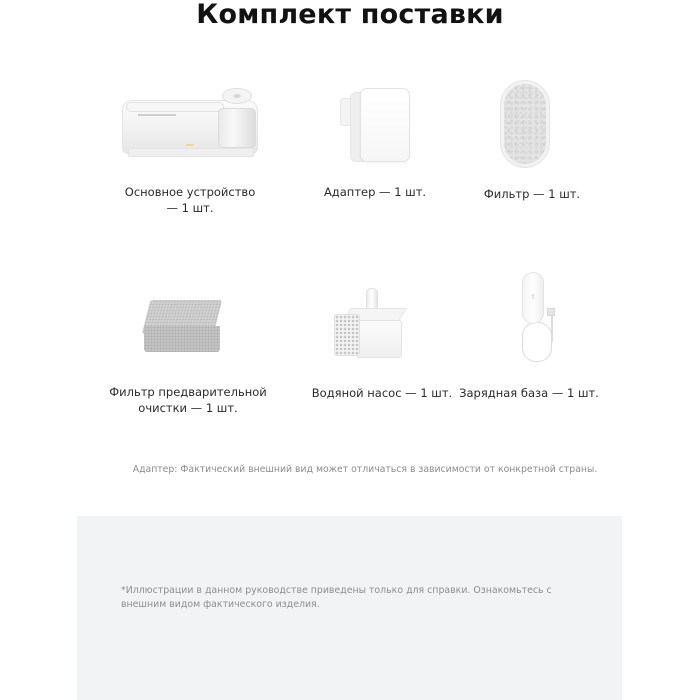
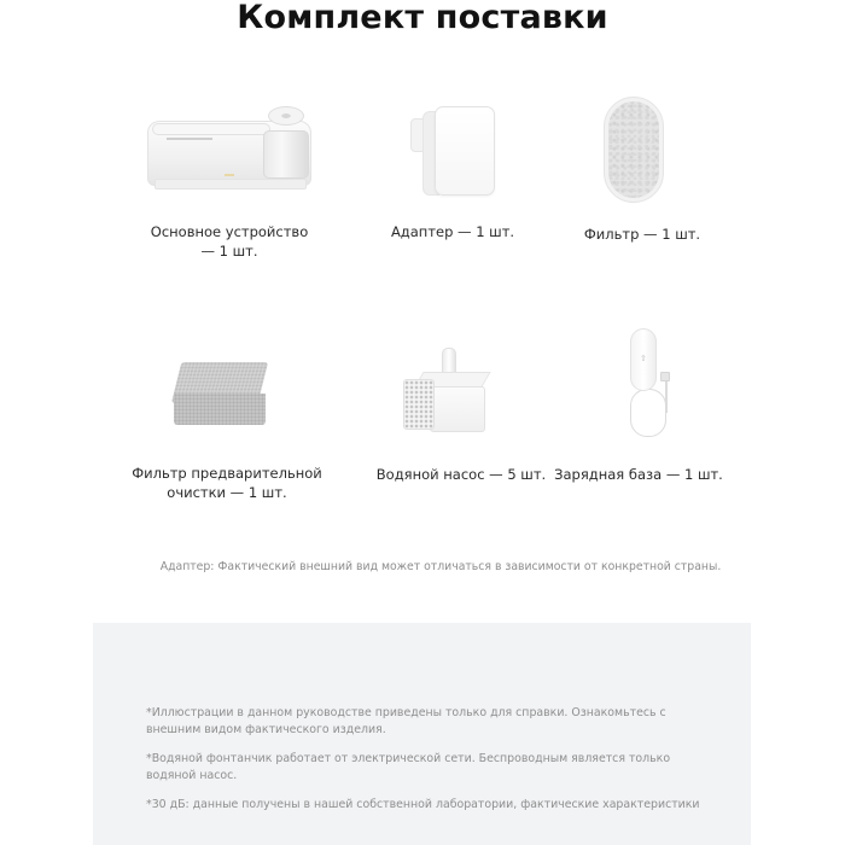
  Комплект поставки
  Основное устройство
  — 1 шт.
  Адаптер — 1 шт.
  Фильтр — 1 шт.
  Фильтр предварительной
  очистки — 1 шт.
- Водяной насос — 1 шт.
+ Водяной насос — 5 шт.
  ⇧
  Зарядная база — 1 шт.
  Адаптер: Фактический внешний вид может отличаться в зависимости от конкретной страны.
  *Иллюстрации в данном руководстве приведены только для справки. Ознакомьтесь с
  внешним видом фактического изделия.
+ *Водяной фонтанчик работает от электрической сети. Беспроводным является только
+ водяной насос.
+ *30 дБ: данные получены в нашей собственной лаборатории, фактические характеристики
